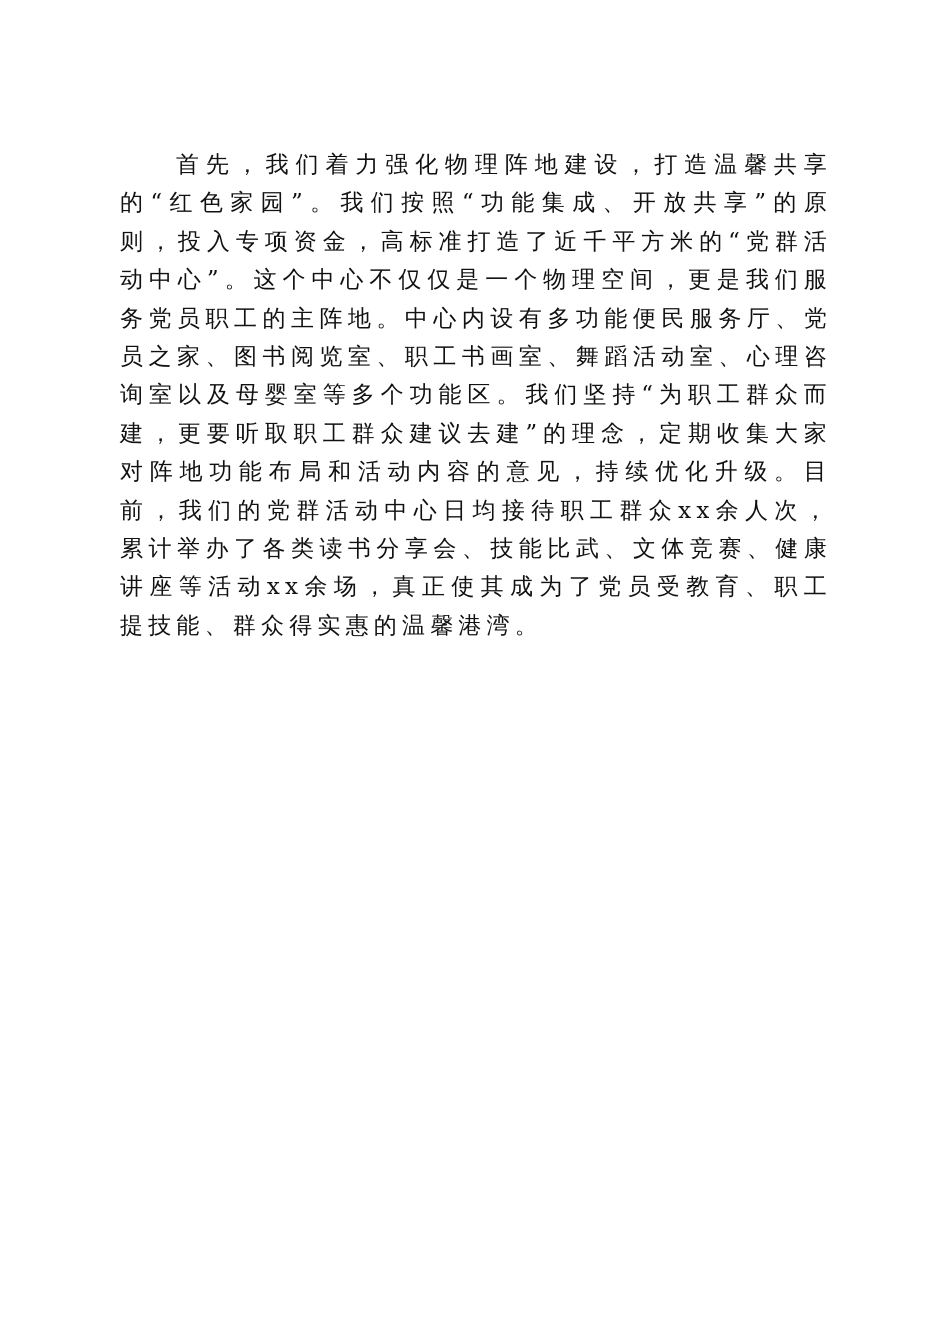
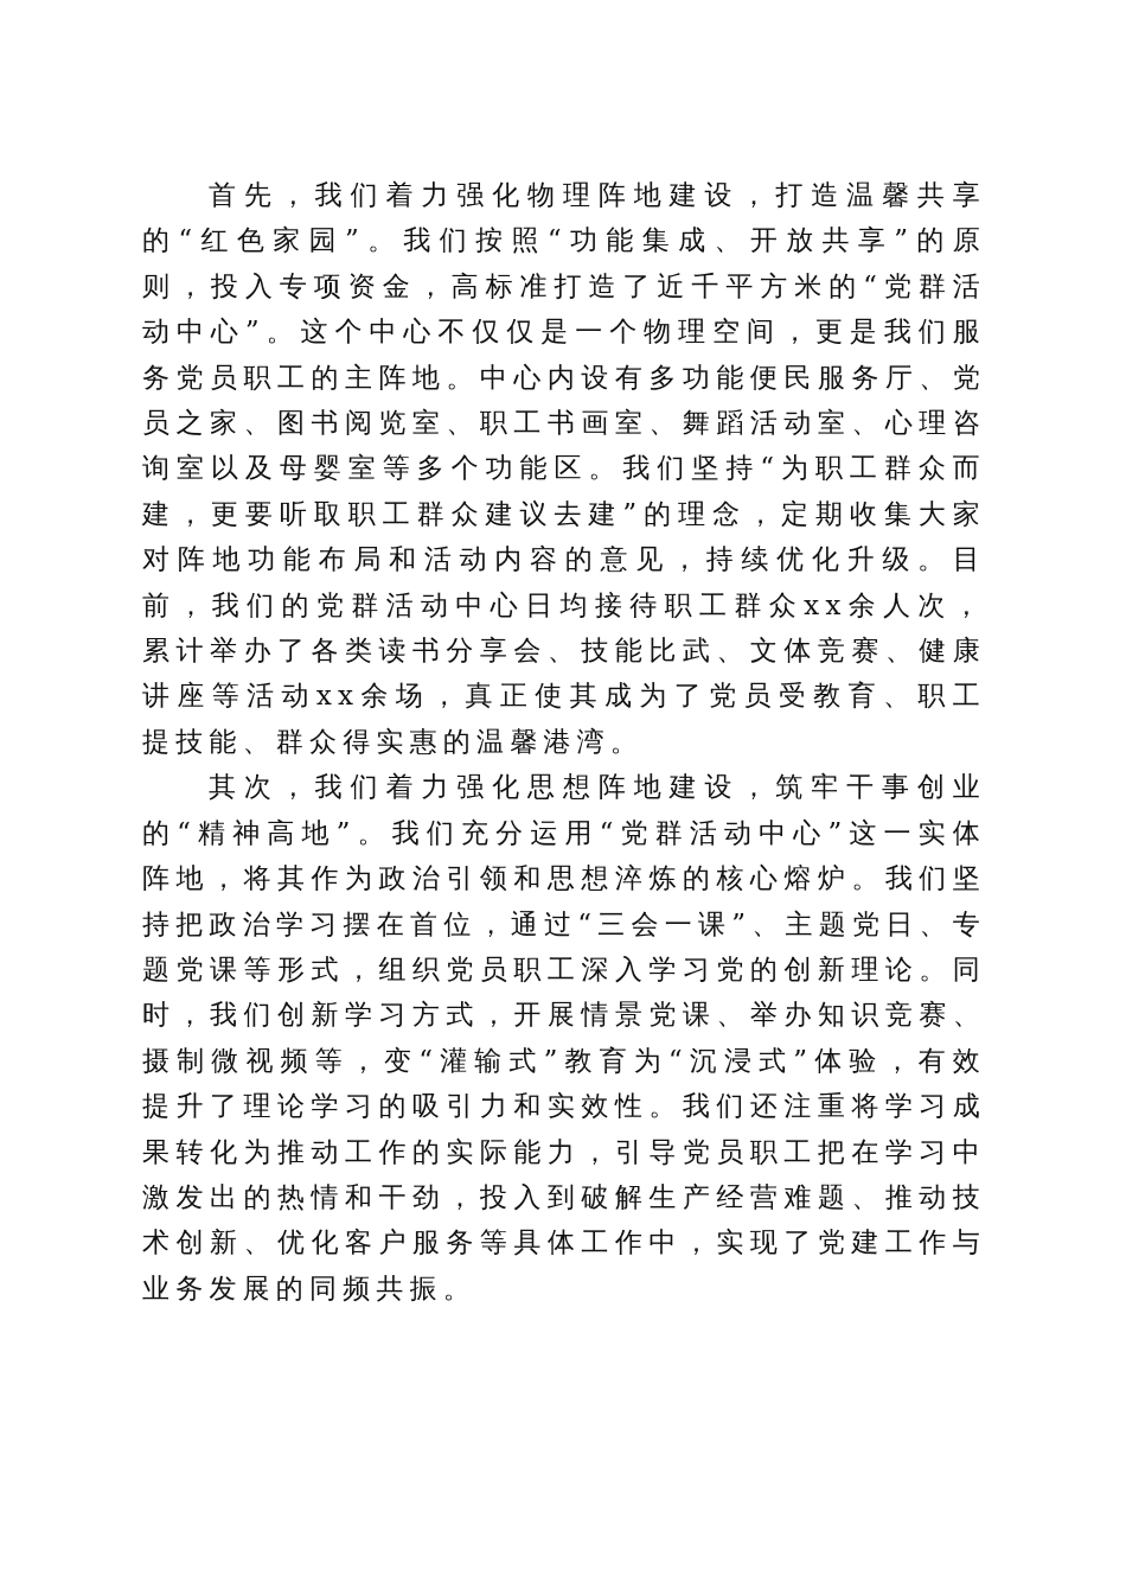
  首先，我们着力强化物理阵地建设，打造温馨共享的“红色家园”。我们按照“功能集成、开放共享”的原则，投入专项资金，高标准打造了近千平方米的“党群活动中心”。这个中心不仅仅是一个物理空间，更是我们服务党员职工的主阵地。中心内设有多功能便民服务厅、党员之家、图书阅览室、职工书画室、舞蹈活动室、心理咨询室以及母婴室等多个功能区。我们坚持“为职工群众而建，更要听取职工群众建议去建”的理念，定期收集大家对阵地功能布局和活动内容的意见，持续优化升级。目前，我们的党群活动中心日均接待职工群众xx余人次，累计举办了各类读书分享会、技能比武、文体竞赛、健康讲座等活动xx余场，真正使其成为了党员受教育、职工提技能、群众得实惠的温馨港湾。
+ 其次，我们着力强化思想阵地建设，筑牢干事创业的“精神高地”。我们充分运用“党群活动中心”这一实体阵地，将其作为政治引领和思想淬炼的核心熔炉。我们坚持把政治学习摆在首位，通过“三会一课”、主题党日、专题党课等形式，组织党员职工深入学习党的创新理论。同时，我们创新学习方式，开展情景党课、举办知识竞赛、摄制微视频等，变“灌输式”教育为“沉浸式”体验，有效提升了理论学习的吸引力和实效性。我们还注重将学习成果转化为推动工作的实际能力，引导党员职工把在学习中激发出的热情和干劲，投入到破解生产经营难题、推动技术创新、优化客户服务等具体工作中，实现了党建工作与业务发展的同频共振。
